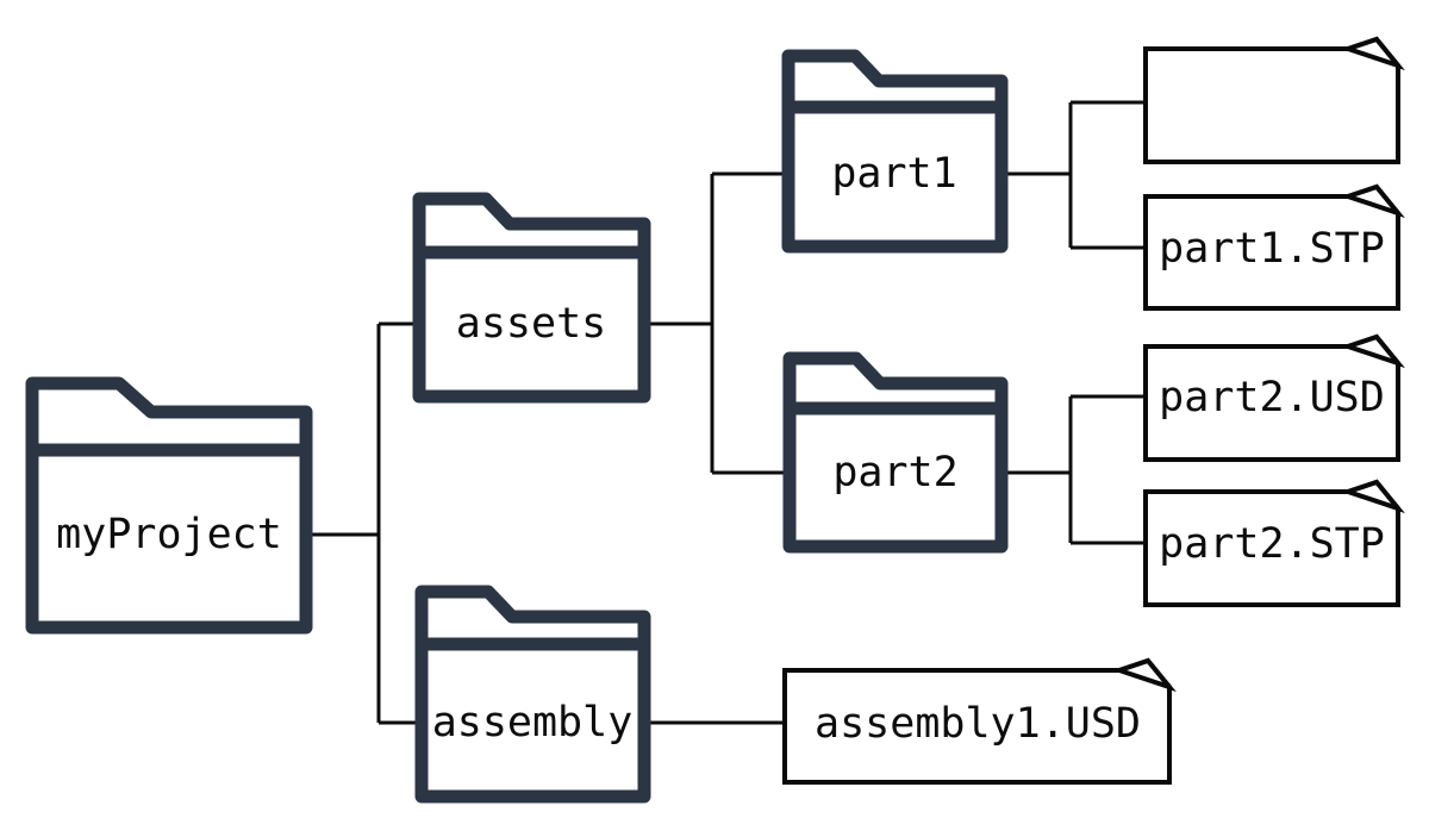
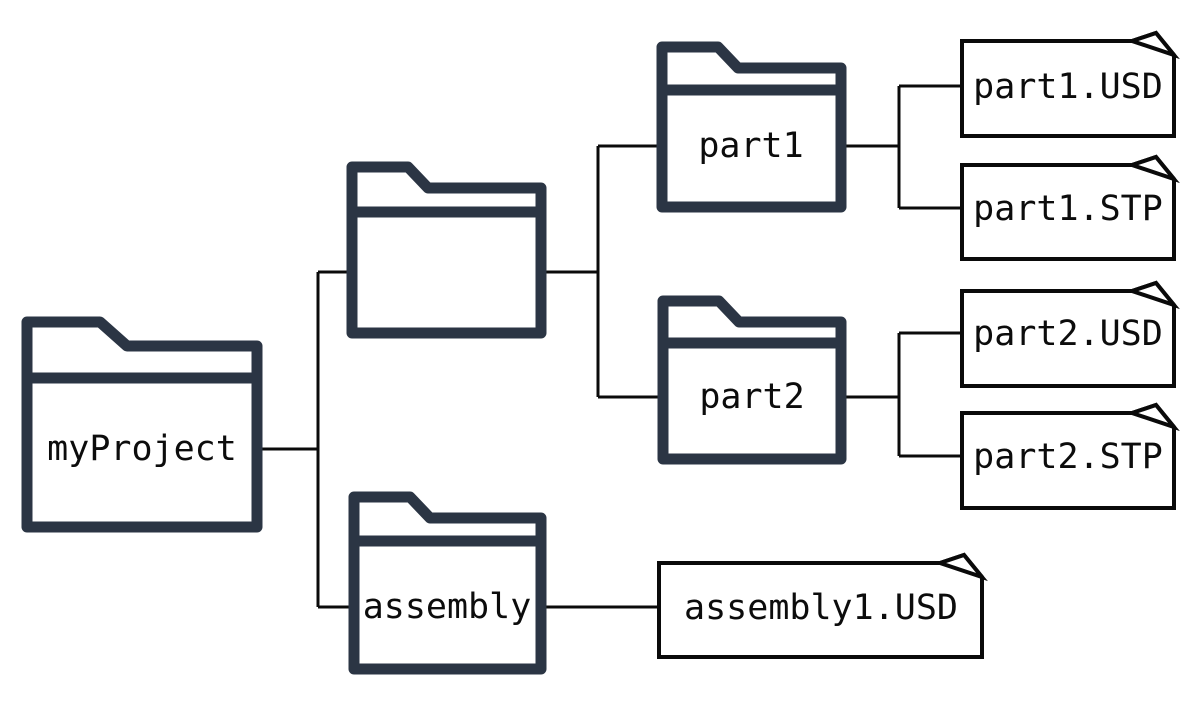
  myProject
- assets
  part1
  part2
  assembly
+ part1.USD
  part1.STP
  part2.USD
  part2.STP
  assembly1.USD
